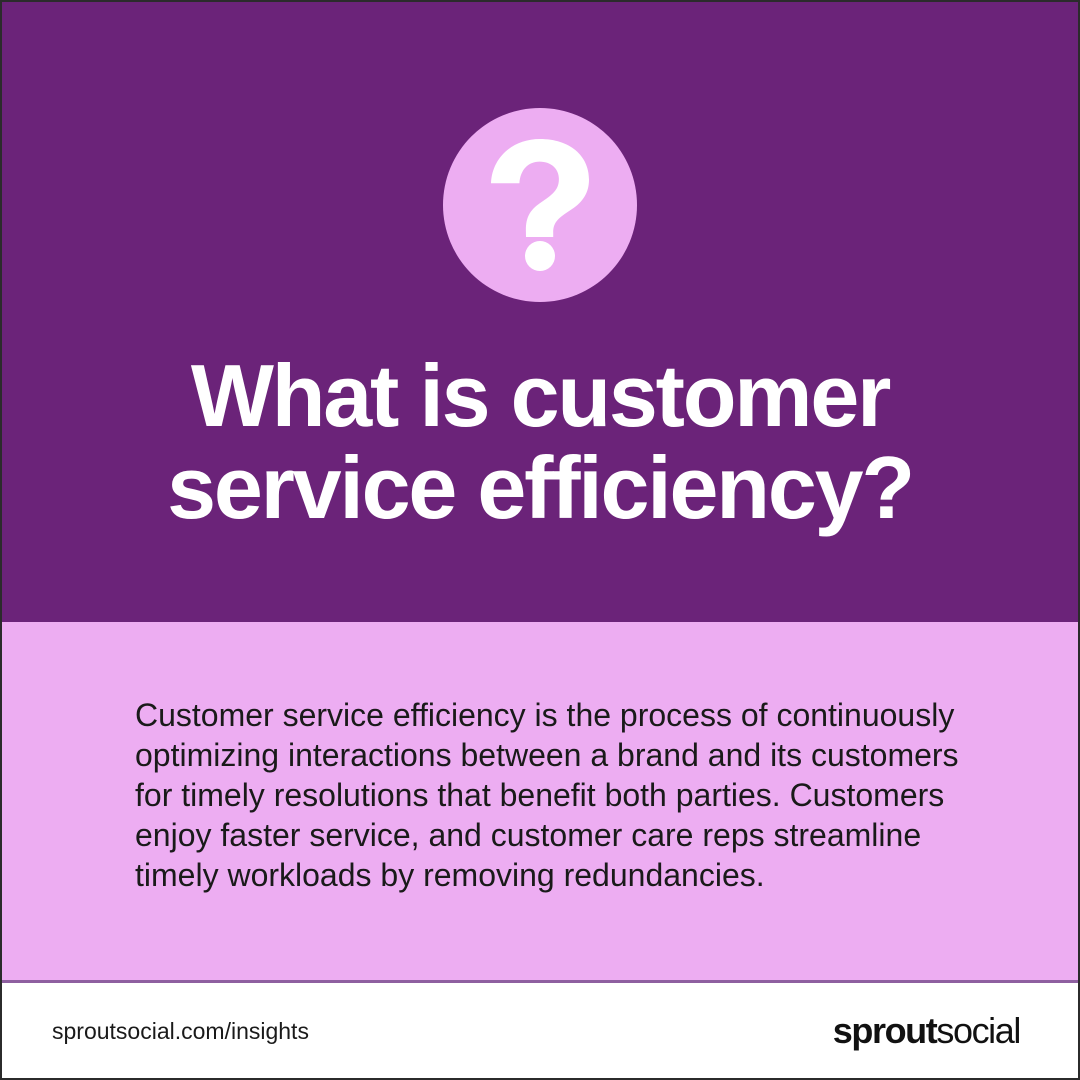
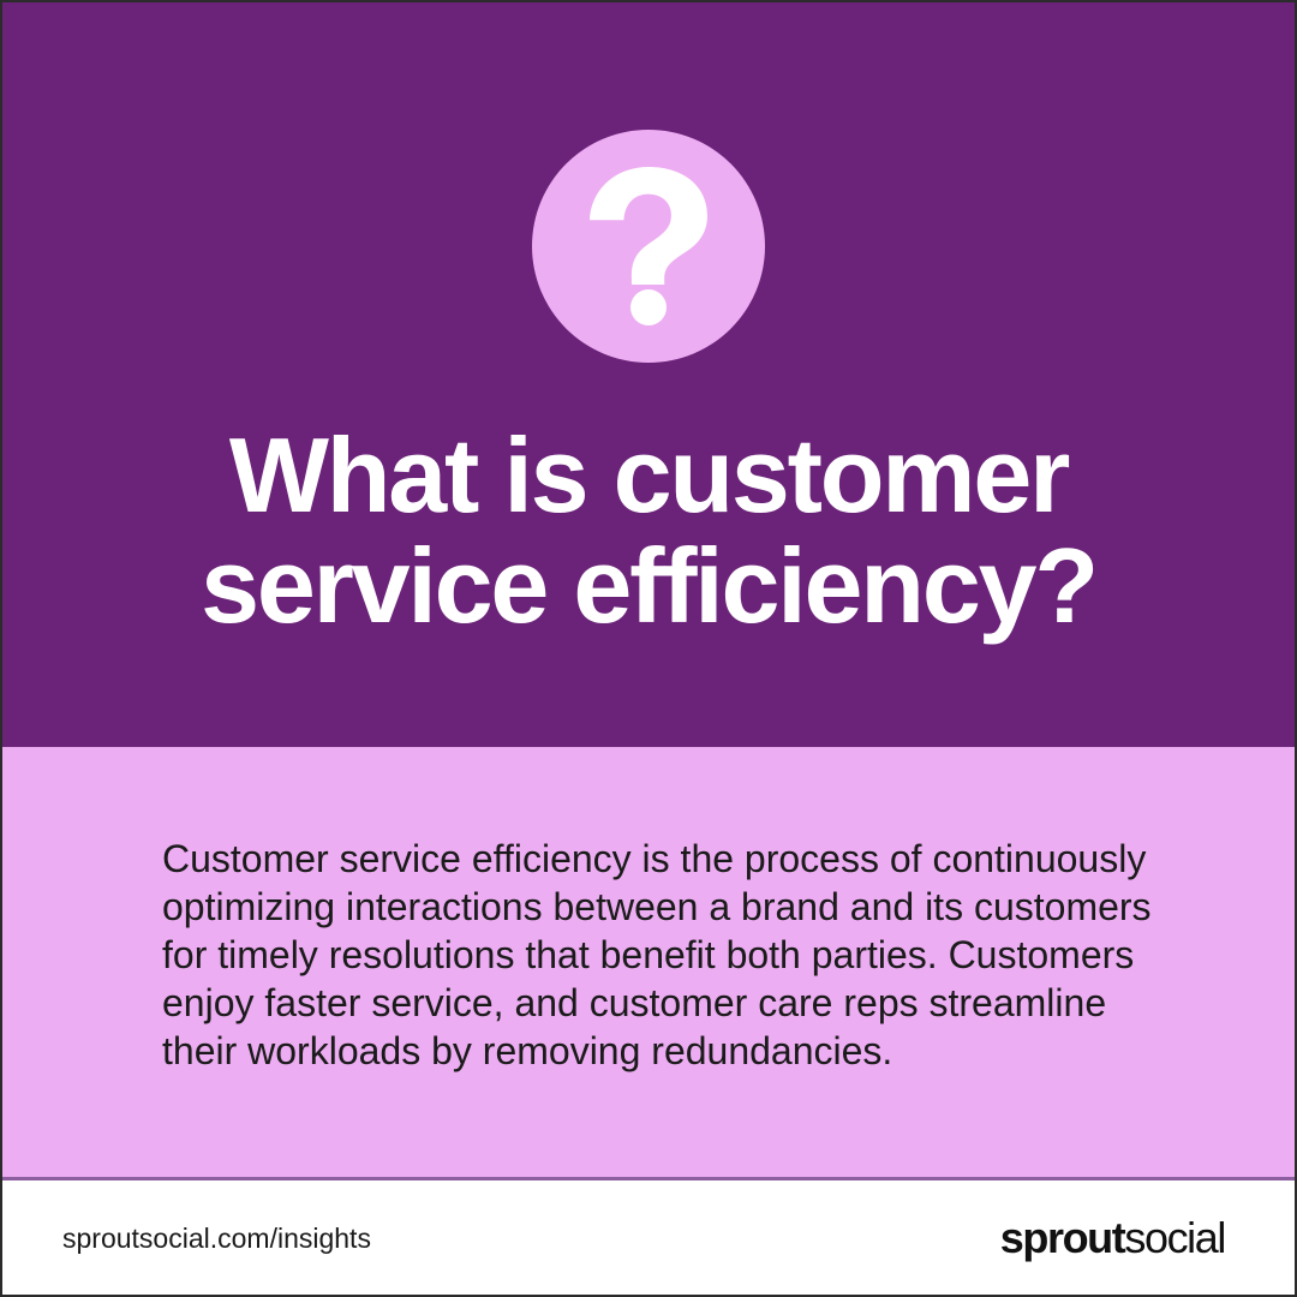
  What is customer
  service efficiency?
- Customer service efficiency is the process of continuously optimizing interactions between a brand and its customers for timely resolutions that benefit both parties. Customers enjoy faster service, and customer care reps streamline timely workloads by removing redundancies.
+ Customer service efficiency is the process of continuously optimizing interactions between a brand and its customers for timely resolutions that benefit both parties. Customers enjoy faster service, and customer care reps streamline their workloads by removing redundancies.
  sproutsocial.com/insights
  sproutsocial
